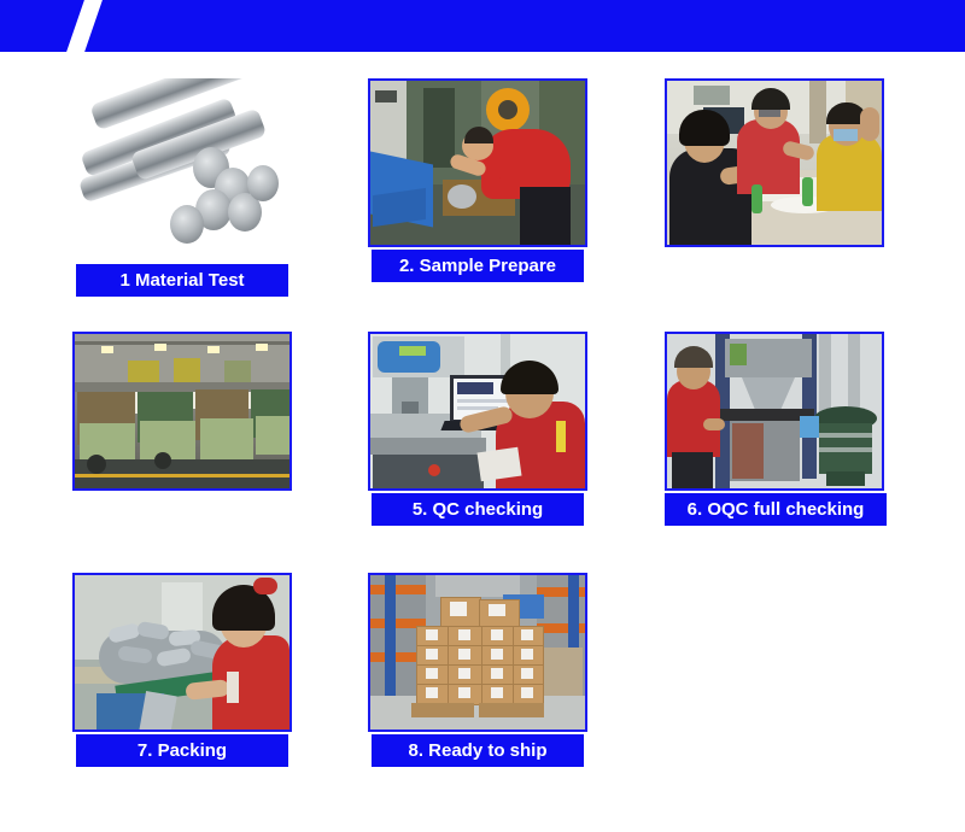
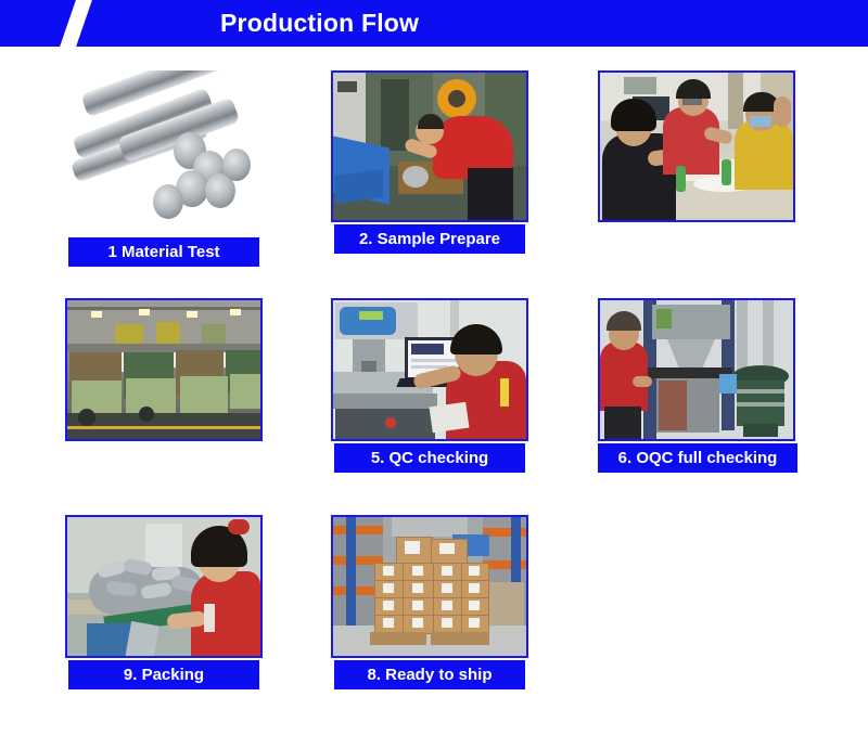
+ Production Flow
  1 Material Test
  2. Sample Prepare
  5. QC checking
  6. OQC full checking
- 7. Packing
+ 9. Packing
  8. Ready to ship
